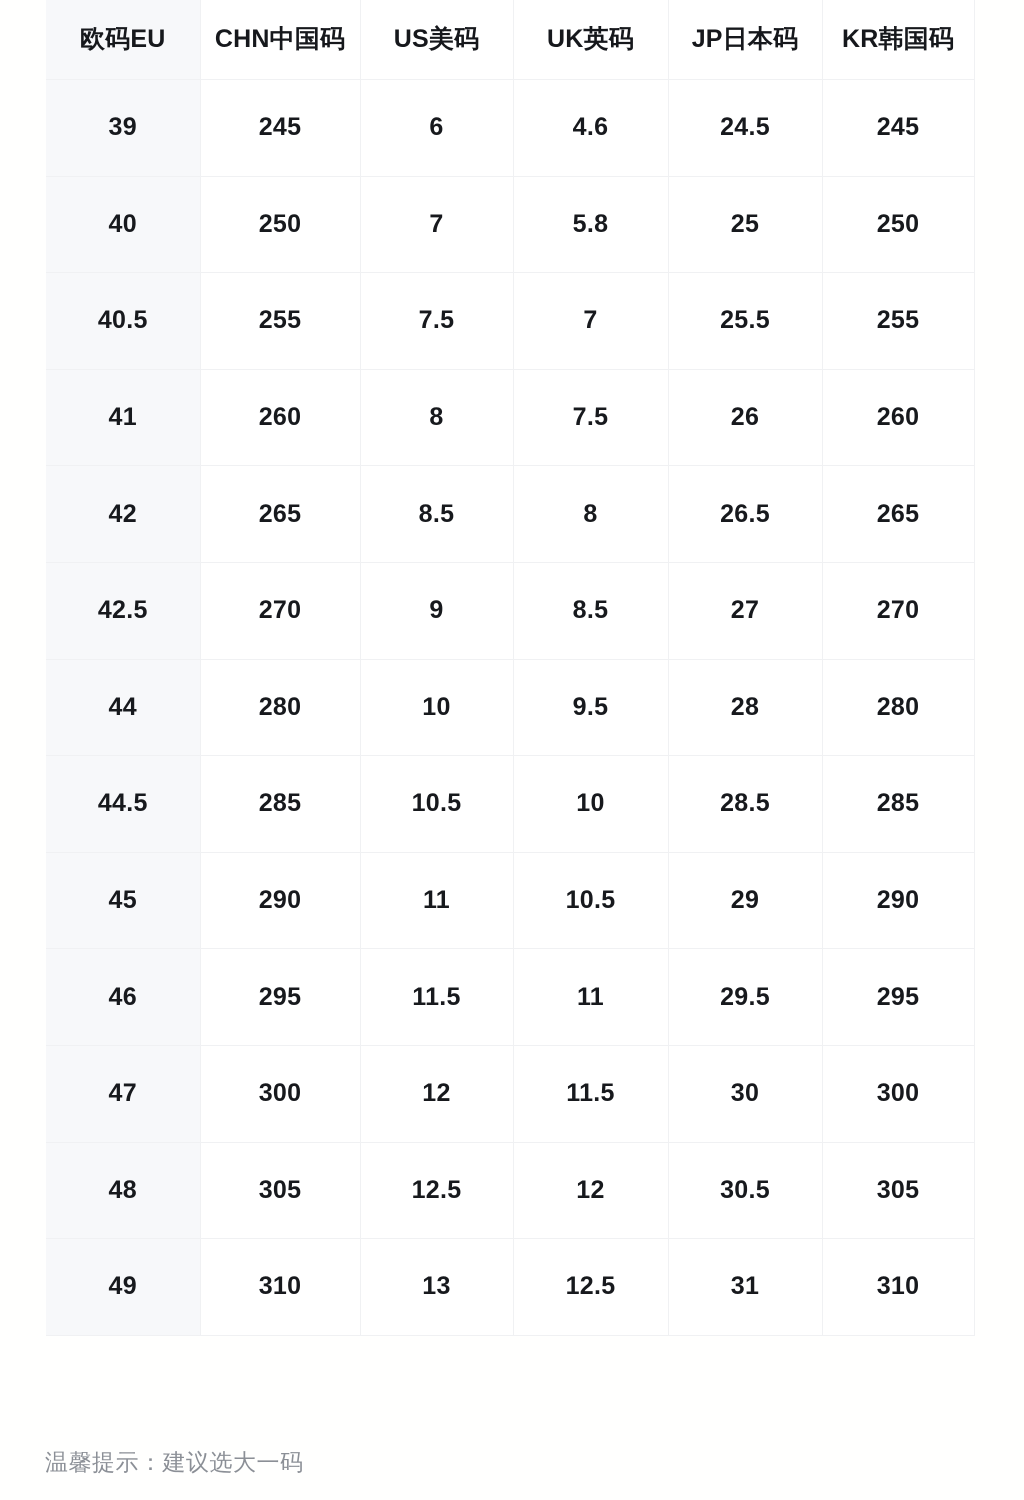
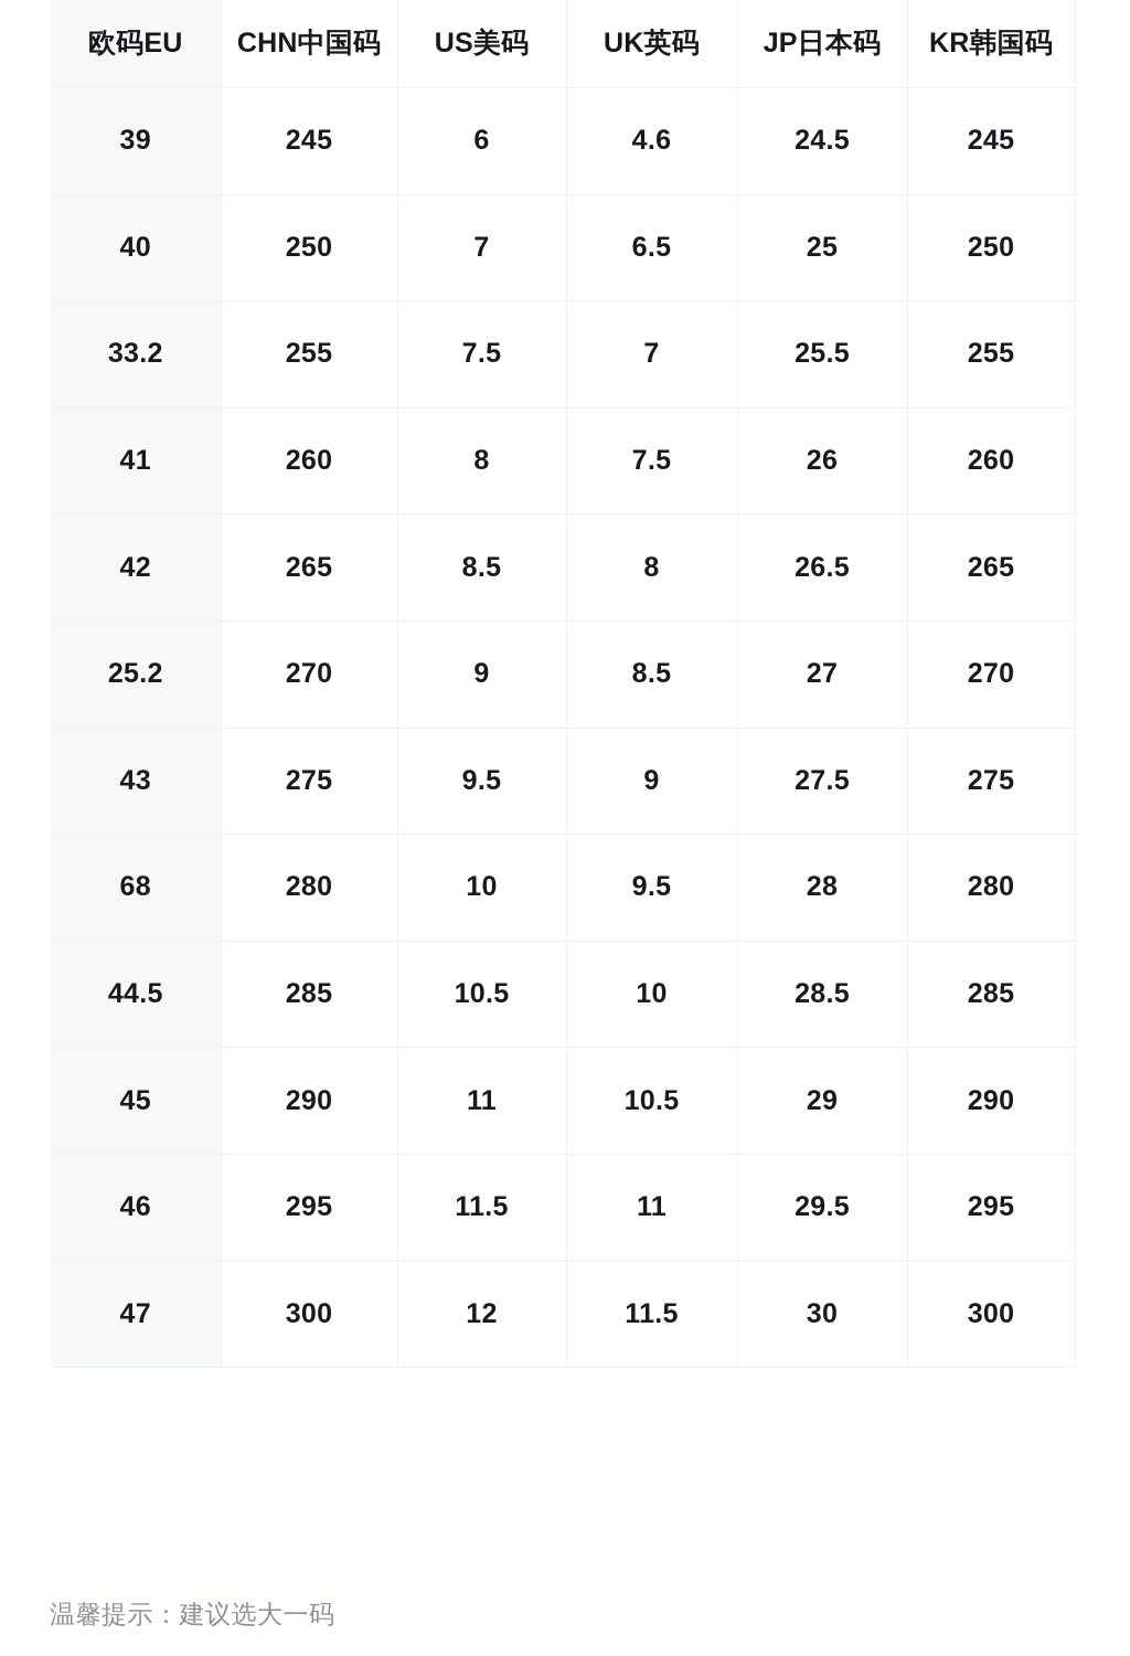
  欧码EU	CHN中国码	US美码	UK英码	JP日本码	KR韩国码
  39	245	6	4.6	24.5	245
- 40	250	7	5.8	25	250
+ 40	250	7	6.5	25	250
- 40.5	255	7.5	7	25.5	255
+ 33.2	255	7.5	7	25.5	255
  41	260	8	7.5	26	260
  42	265	8.5	8	26.5	265
- 42.5	270	9	8.5	27	270
+ 25.2	270	9	8.5	27	270
+ 43	275	9.5	9	27.5	275
- 44	280	10	9.5	28	280
+ 68	280	10	9.5	28	280
  44.5	285	10.5	10	28.5	285
  45	290	11	10.5	29	290
  46	295	11.5	11	29.5	295
  47	300	12	11.5	30	300
- 48	305	12.5	12	30.5	305
- 49	310	13	12.5	31	310
  温馨提示：建议选大一码
